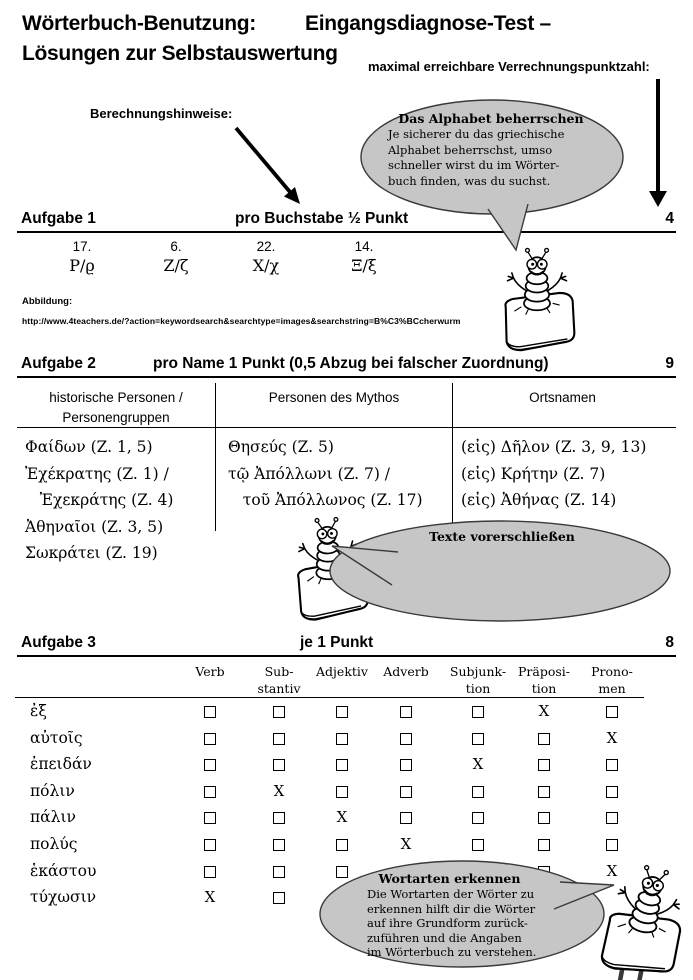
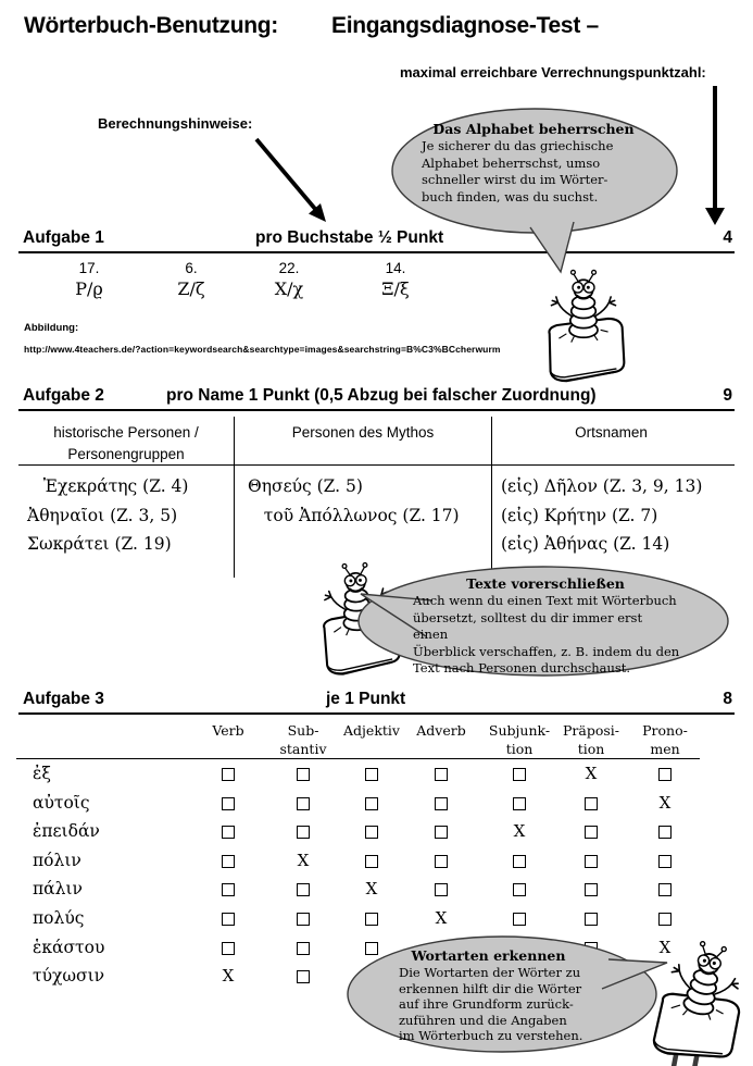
  Wörterbuch-Benutzung:
  Eingangsdiagnose-Test –
- Lösungen zur Selbstauswertung
  maximal erreichbare Verrechnungspunktzahl:
  Berechnungshinweise:
  Aufgabe 1
  pro Buchstabe ½ Punkt
  4
  17.
  Ρ/ϱ
  6.
  Ζ/ζ
  22.
  Χ/χ
  14.
  Ξ/ξ
  Abbildung:
  http://www.4teachers.de/?action=keywordsearch&searchtype=images&searchstring=B%C3%BCcherwurm
  Aufgabe 2
  pro Name 1 Punkt (0,5 Abzug bei falscher Zuordnung)
  9
  historische Personen /
  Personengruppen
  Personen des Mythos
  Ortsnamen
- Φαίδων (Z. 1, 5)
- Ἐχέκρατης (Z. 1) /
  Ἐχεκράτης (Z. 4)
  Ἀθηναῖοι (Z. 3, 5)
  Σωκράτει (Z. 19)
  Θησεύς (Z. 5)
- τῷ Ἀπόλλωνι (Z. 7) /
  τοῦ Ἀπόλλωνος (Z. 17)
  (εἰς) Δῆλον (Z. 3, 9, 13)
  (εἰς) Κρήτην (Z. 7)
  (εἰς) Ἀθήνας (Z. 14)
  Aufgabe 3
  je 1 Punkt
  8
  Verb
  Sub-
  stantiv
  Adjektiv
  Adverb
  Subjunk-
  tion
  Präposi-
  tion
  Prono-
  men
  ἐξ
  X
  αὐτοῖς
  X
  ἐπειδάν
  X
  πόλιν
  X
  πάλιν
  X
  πολύς
  X
  ἑκάστου
  X
  τύχωσιν
  X
  11
  Das Alphabet beherrschen
  Je sicherer du das griechische
  Alphabet beherrschst, umso
  schneller wirst du im Wörter-
  buch finden, was du suchst.
  Texte vorerschließen
+ Auch wenn du einen Text mit Wörterbuch
+ übersetzt, solltest du dir immer erst einen
+ Überblick verschaffen, z. B. indem du den
+ Text nach Personen durchschaust.
  Wortarten erkennen
  Die Wortarten der Wörter zu
  erkennen hilft dir die Wörter
  auf ihre Grundform zurück-
  zuführen und die Angaben
  im Wörterbuch zu verstehen.
